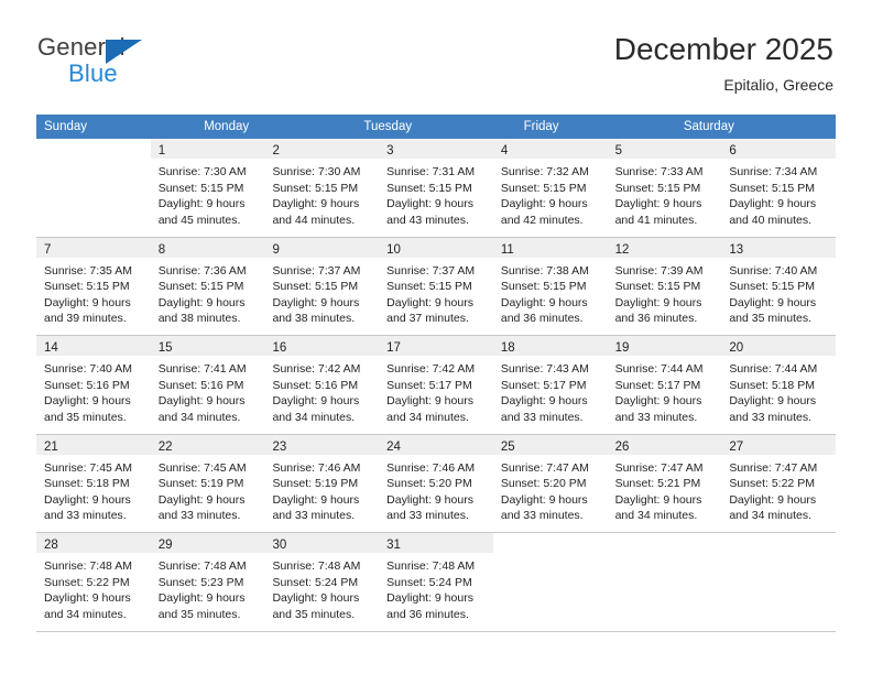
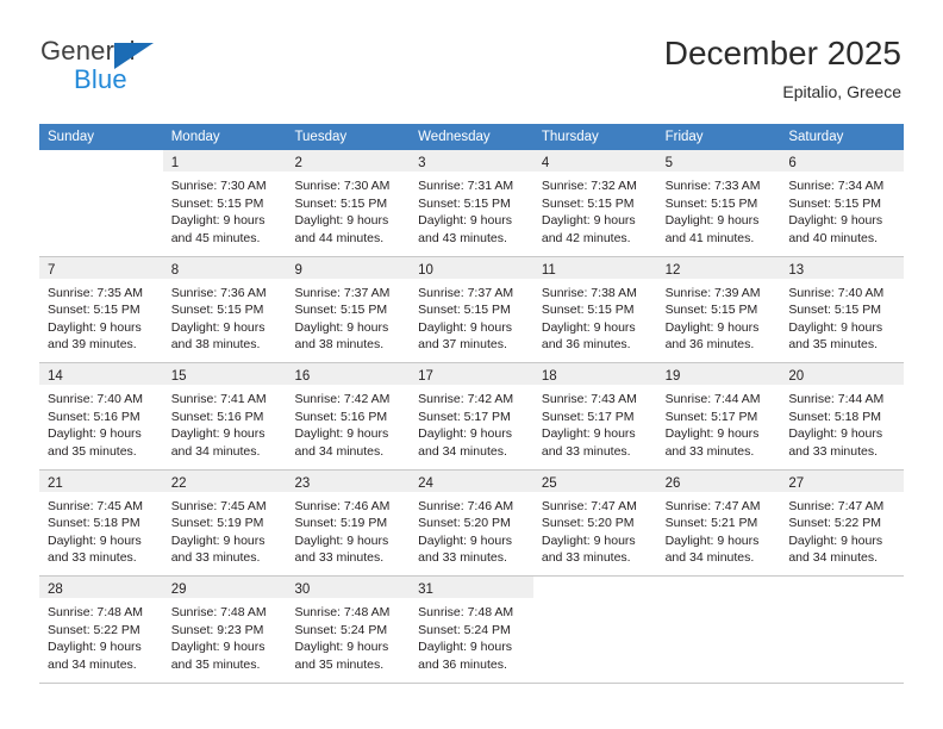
  General
  Blue
  December 2025
  Epitalio, Greece
  Sunday
  Monday
  Tuesday
+ Wednesday
+ Thursday
  Friday
  Saturday
  1
  Sunrise: 7:30 AM
  Sunset: 5:15 PM
  Daylight: 9 hours
  and 45 minutes.
  2
  Sunrise: 7:30 AM
  Sunset: 5:15 PM
  Daylight: 9 hours
  and 44 minutes.
  3
  Sunrise: 7:31 AM
  Sunset: 5:15 PM
  Daylight: 9 hours
  and 43 minutes.
  4
  Sunrise: 7:32 AM
  Sunset: 5:15 PM
  Daylight: 9 hours
  and 42 minutes.
  5
  Sunrise: 7:33 AM
  Sunset: 5:15 PM
  Daylight: 9 hours
  and 41 minutes.
  6
  Sunrise: 7:34 AM
  Sunset: 5:15 PM
  Daylight: 9 hours
  and 40 minutes.
  7
  Sunrise: 7:35 AM
  Sunset: 5:15 PM
  Daylight: 9 hours
  and 39 minutes.
  8
  Sunrise: 7:36 AM
  Sunset: 5:15 PM
  Daylight: 9 hours
  and 38 minutes.
  9
  Sunrise: 7:37 AM
  Sunset: 5:15 PM
  Daylight: 9 hours
  and 38 minutes.
  10
  Sunrise: 7:37 AM
  Sunset: 5:15 PM
  Daylight: 9 hours
  and 37 minutes.
  11
  Sunrise: 7:38 AM
  Sunset: 5:15 PM
  Daylight: 9 hours
  and 36 minutes.
  12
  Sunrise: 7:39 AM
  Sunset: 5:15 PM
  Daylight: 9 hours
  and 36 minutes.
  13
  Sunrise: 7:40 AM
  Sunset: 5:15 PM
  Daylight: 9 hours
  and 35 minutes.
  14
  Sunrise: 7:40 AM
  Sunset: 5:16 PM
  Daylight: 9 hours
  and 35 minutes.
  15
  Sunrise: 7:41 AM
  Sunset: 5:16 PM
  Daylight: 9 hours
  and 34 minutes.
  16
  Sunrise: 7:42 AM
  Sunset: 5:16 PM
  Daylight: 9 hours
  and 34 minutes.
  17
  Sunrise: 7:42 AM
  Sunset: 5:17 PM
  Daylight: 9 hours
  and 34 minutes.
  18
  Sunrise: 7:43 AM
  Sunset: 5:17 PM
  Daylight: 9 hours
  and 33 minutes.
  19
  Sunrise: 7:44 AM
  Sunset: 5:17 PM
  Daylight: 9 hours
  and 33 minutes.
  20
  Sunrise: 7:44 AM
  Sunset: 5:18 PM
  Daylight: 9 hours
  and 33 minutes.
  21
  Sunrise: 7:45 AM
  Sunset: 5:18 PM
  Daylight: 9 hours
  and 33 minutes.
  22
  Sunrise: 7:45 AM
  Sunset: 5:19 PM
  Daylight: 9 hours
  and 33 minutes.
  23
  Sunrise: 7:46 AM
  Sunset: 5:19 PM
  Daylight: 9 hours
  and 33 minutes.
  24
  Sunrise: 7:46 AM
  Sunset: 5:20 PM
  Daylight: 9 hours
  and 33 minutes.
  25
  Sunrise: 7:47 AM
  Sunset: 5:20 PM
  Daylight: 9 hours
  and 33 minutes.
  26
  Sunrise: 7:47 AM
  Sunset: 5:21 PM
  Daylight: 9 hours
  and 34 minutes.
  27
  Sunrise: 7:47 AM
  Sunset: 5:22 PM
  Daylight: 9 hours
  and 34 minutes.
  28
  Sunrise: 7:48 AM
  Sunset: 5:22 PM
  Daylight: 9 hours
  and 34 minutes.
  29
  Sunrise: 7:48 AM
- Sunset: 5:23 PM
+ Sunset: 9:23 PM
  Daylight: 9 hours
  and 35 minutes.
  30
  Sunrise: 7:48 AM
  Sunset: 5:24 PM
  Daylight: 9 hours
  and 35 minutes.
  31
  Sunrise: 7:48 AM
  Sunset: 5:24 PM
  Daylight: 9 hours
  and 36 minutes.
